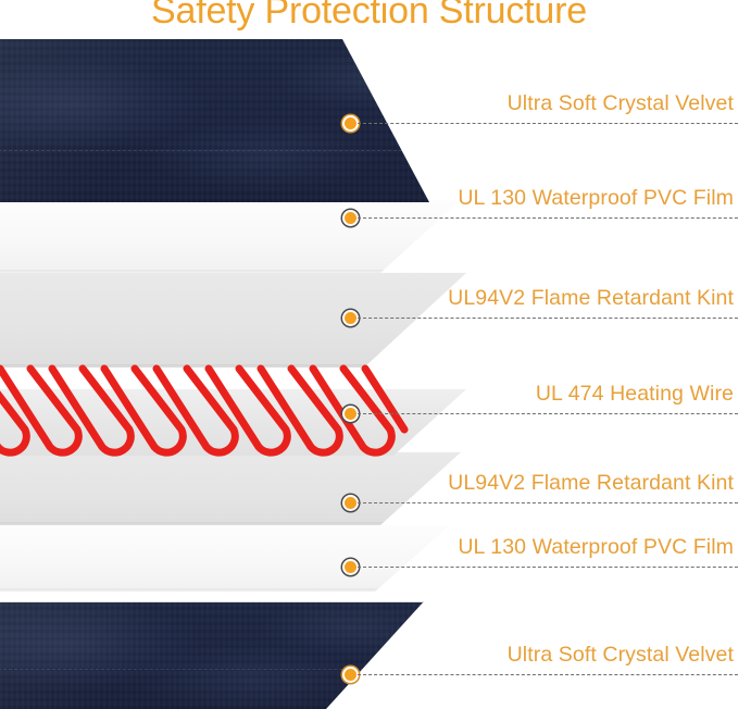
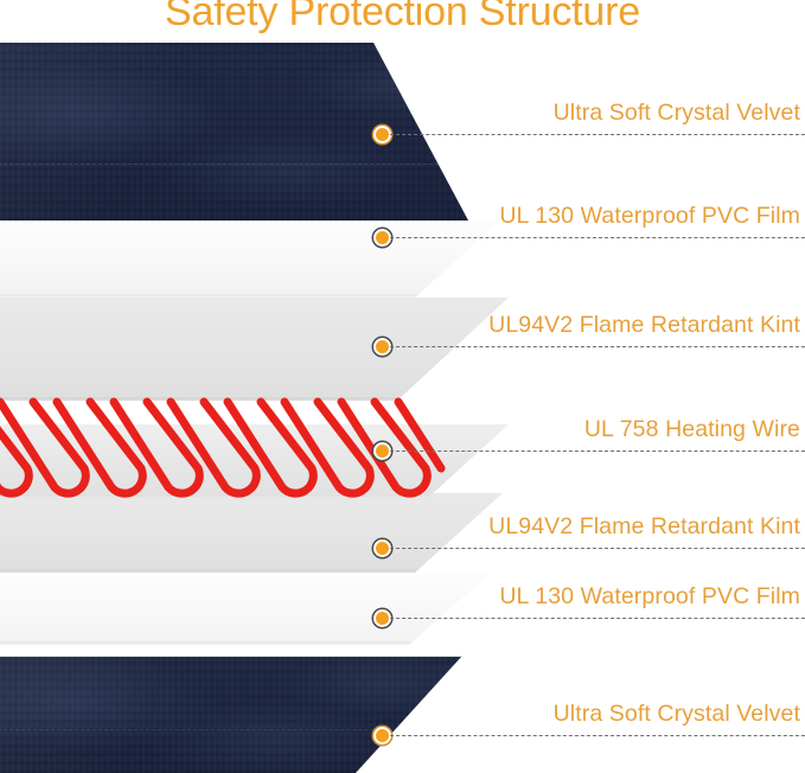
  Safety Protection Structure
  Ultra Soft Crystal Velvet
  UL 130 Waterproof PVC Film
  UL94V2 Flame Retardant Kint
- UL 474 Heating Wire
+ UL 758 Heating Wire
  UL94V2 Flame Retardant Kint
  UL 130 Waterproof PVC Film
  Ultra Soft Crystal Velvet
